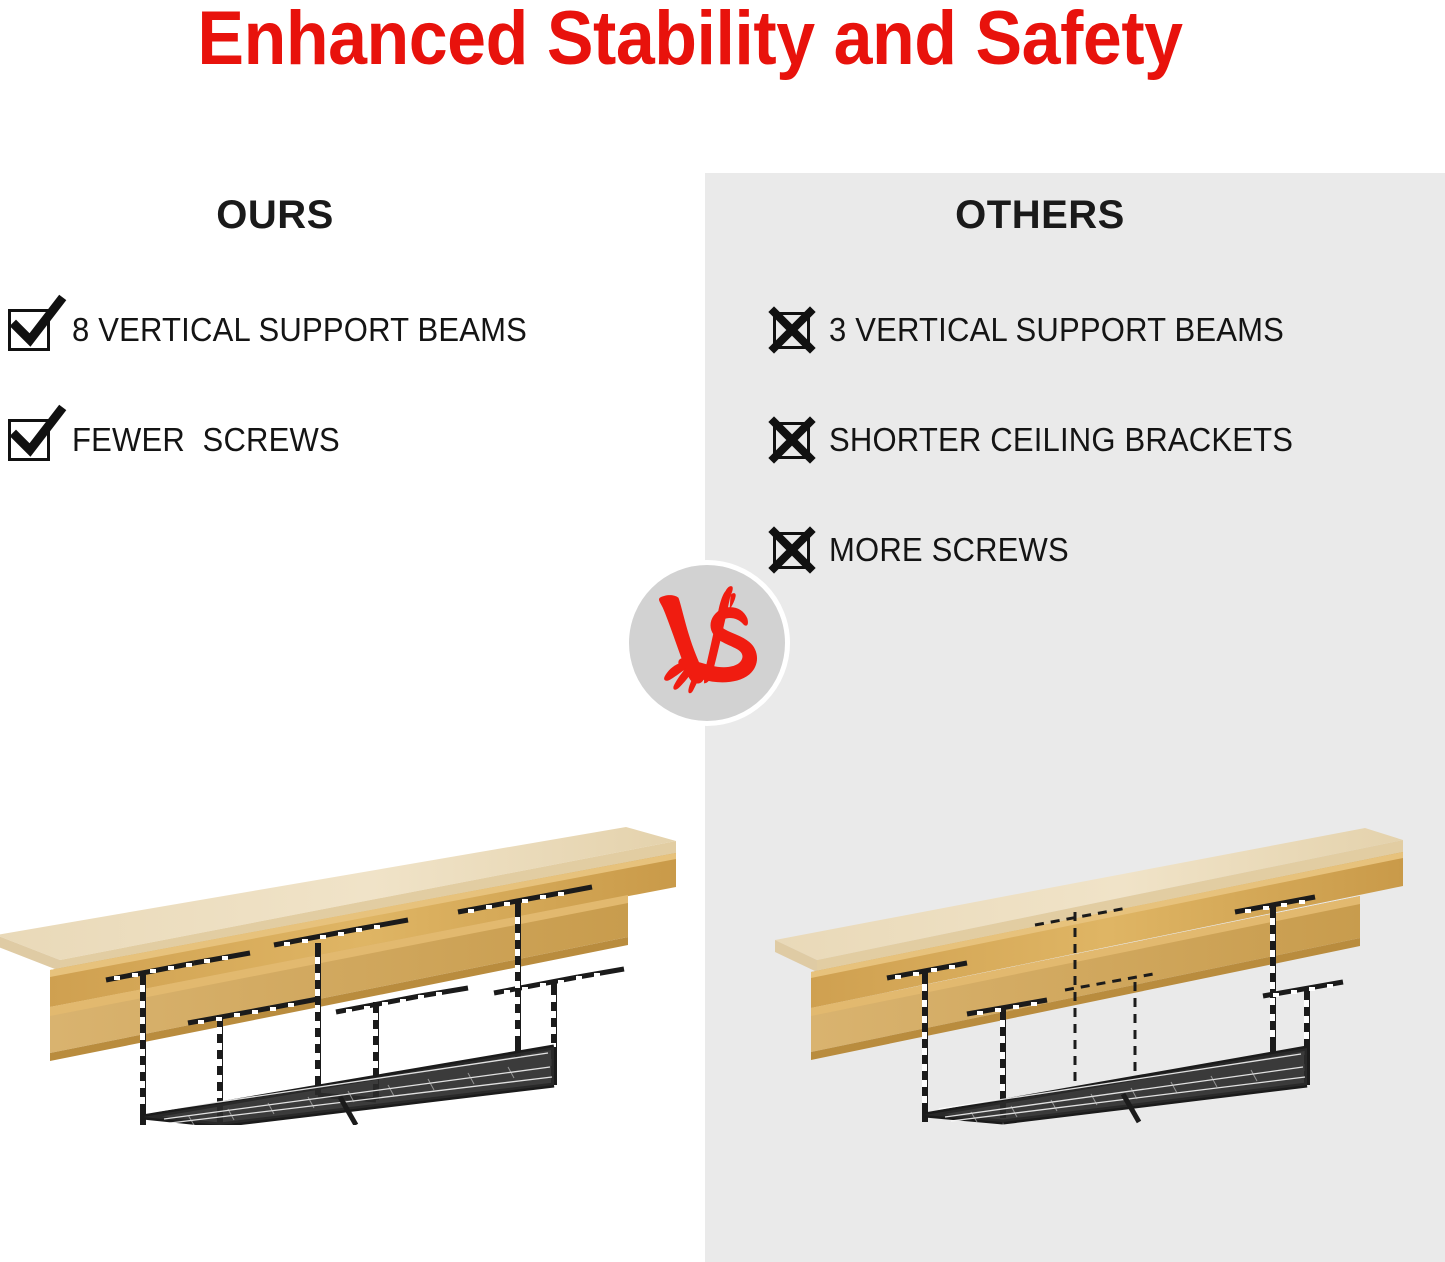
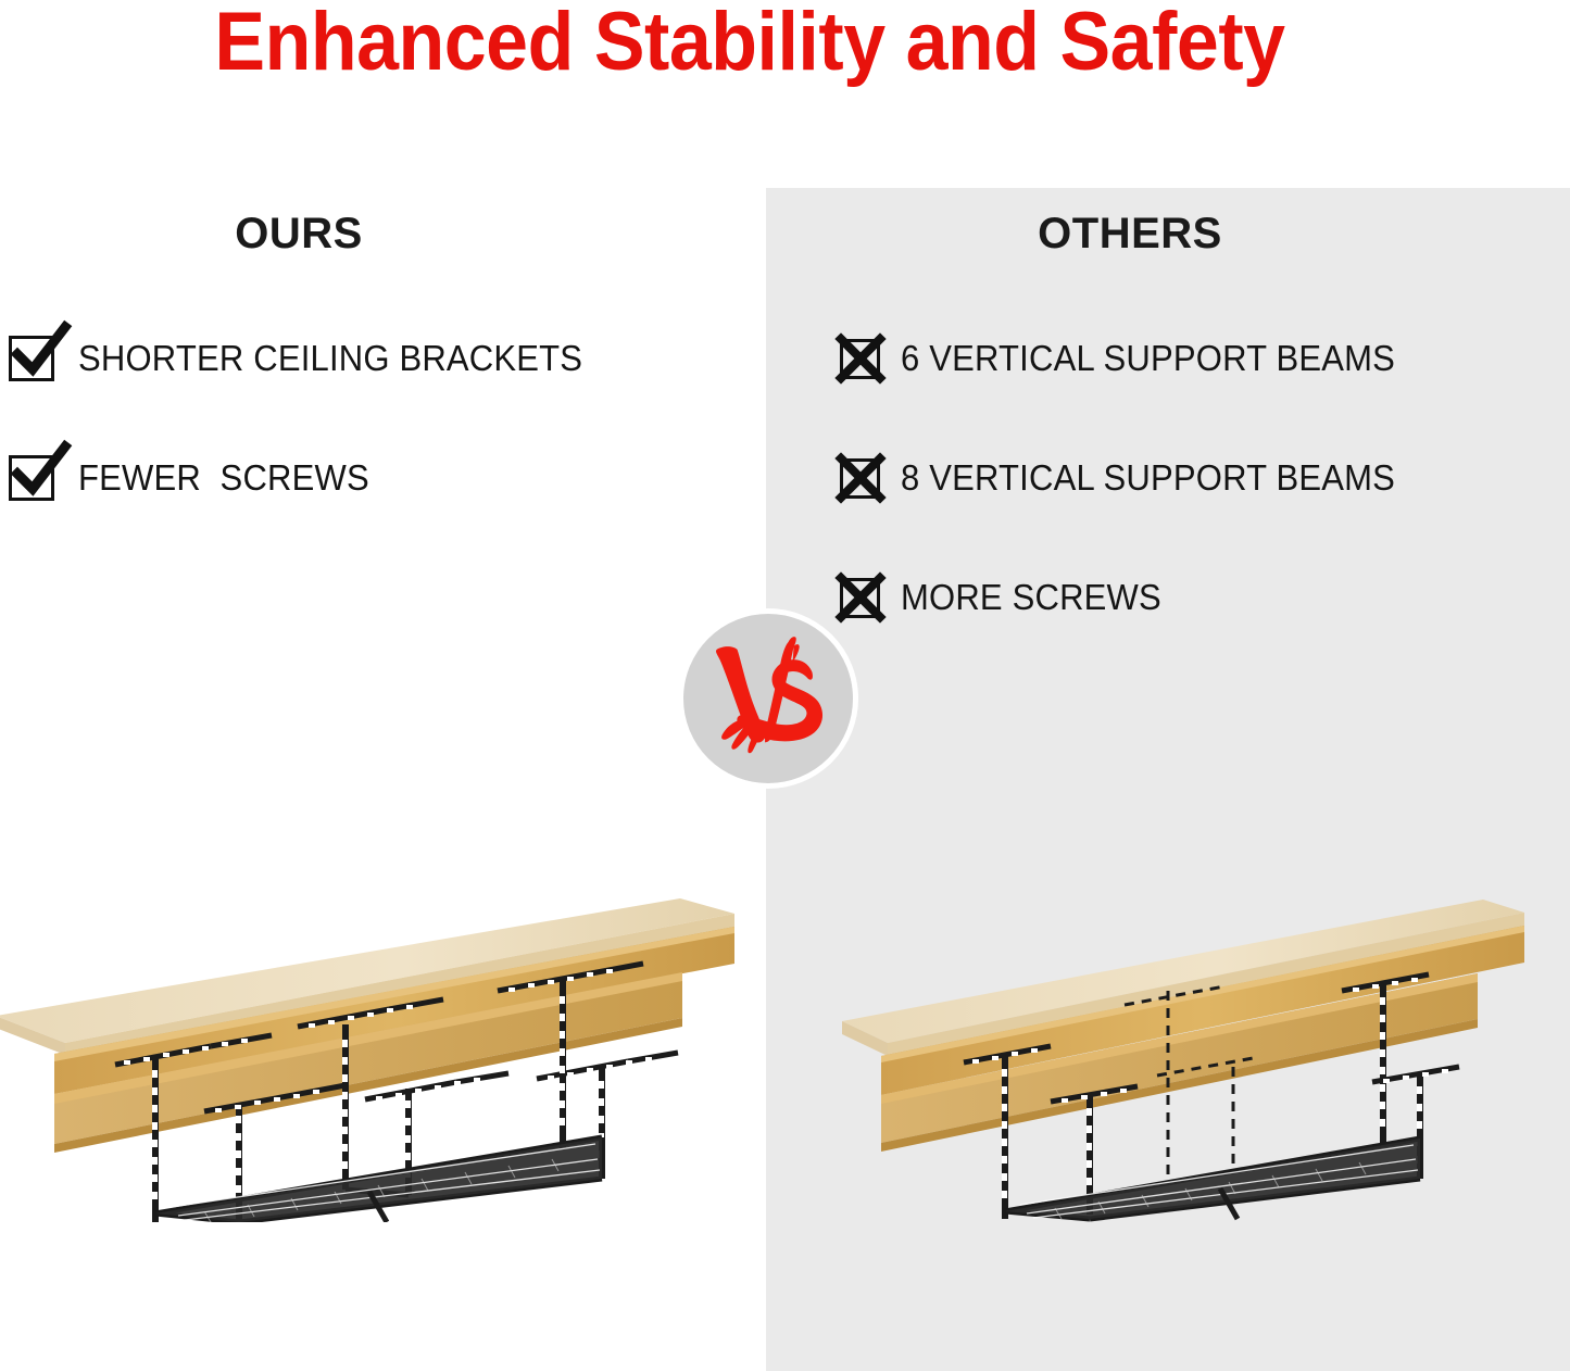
  Enhanced Stability and Safety
  OURS
- 8 VERTICAL SUPPORT BEAMS
+ SHORTER CEILING BRACKETS
  FEWER SCREWS
  OTHERS
- 3 VERTICAL SUPPORT BEAMS
+ 6 VERTICAL SUPPORT BEAMS
- SHORTER CEILING BRACKETS
+ 8 VERTICAL SUPPORT BEAMS
  MORE SCREWS
